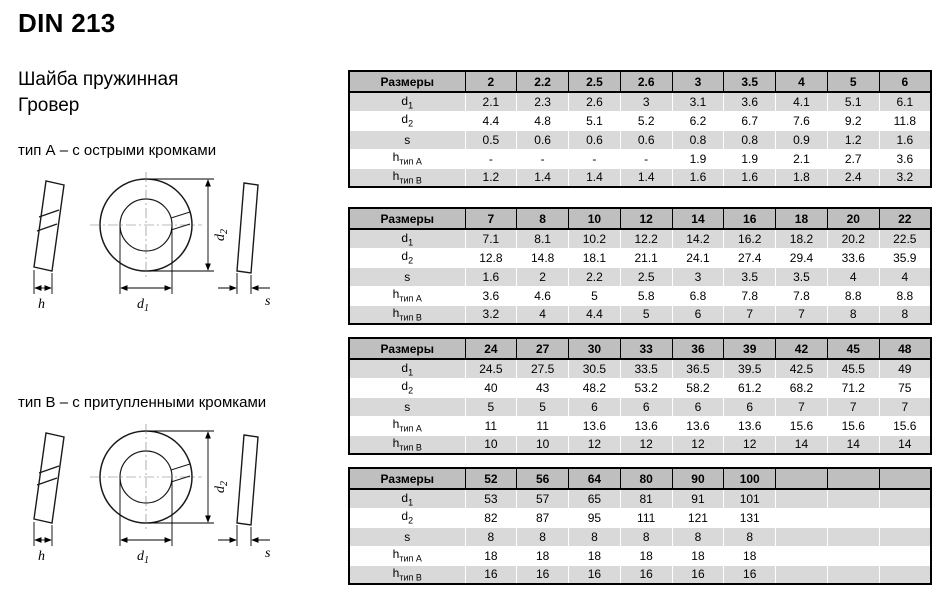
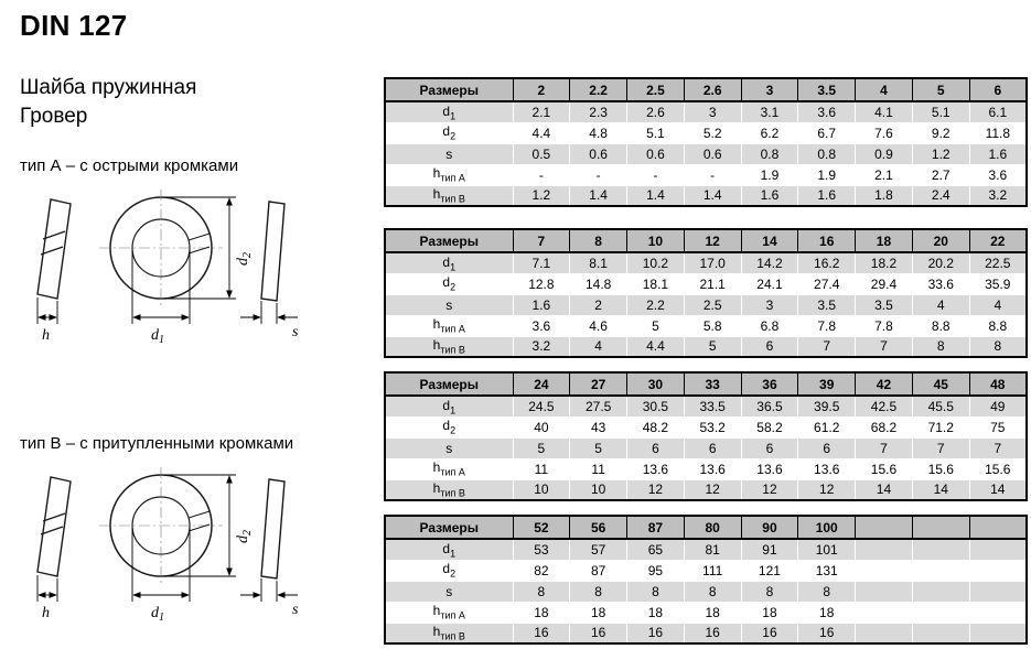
- DIN 213
+ DIN 127
  Шайба пружинная
  Гровер
  тип А – с острыми кромками
  h
  d1
  s
  тип В – с притупленными кромками
  h
  d1
  s
  Размеры	2	2.2	2.5	2.6	3	3.5	4	5	6
  d1	2.1	2.3	2.6	3	3.1	3.6	4.1	5.1	6.1
  d2	4.4	4.8	5.1	5.2	6.2	6.7	7.6	9.2	11.8
  s	0.5	0.6	0.6	0.6	0.8	0.8	0.9	1.2	1.6
  hтип А	-	-	-	-	1.9	1.9	2.1	2.7	3.6
  hтип В	1.2	1.4	1.4	1.4	1.6	1.6	1.8	2.4	3.2
  Размеры	7	8	10	12	14	16	18	20	22
- d1	7.1	8.1	10.2	12.2	14.2	16.2	18.2	20.2	22.5
+ d1	7.1	8.1	10.2	17.0	14.2	16.2	18.2	20.2	22.5
  d2	12.8	14.8	18.1	21.1	24.1	27.4	29.4	33.6	35.9
  s	1.6	2	2.2	2.5	3	3.5	3.5	4	4
  hтип А	3.6	4.6	5	5.8	6.8	7.8	7.8	8.8	8.8
  hтип В	3.2	4	4.4	5	6	7	7	8	8
  Размеры	24	27	30	33	36	39	42	45	48
  d1	24.5	27.5	30.5	33.5	36.5	39.5	42.5	45.5	49
  d2	40	43	48.2	53.2	58.2	61.2	68.2	71.2	75
  s	5	5	6	6	6	6	7	7	7
  hтип А	11	11	13.6	13.6	13.6	13.6	15.6	15.6	15.6
  hтип В	10	10	12	12	12	12	14	14	14
- Размеры	52	56	64	80	90	100
+ Размеры	52	56	87	80	90	100
  d1	53	57	65	81	91	101
  d2	82	87	95	111	121	131
  s	8	8	8	8	8	8
  hтип А	18	18	18	18	18	18
  hтип В	16	16	16	16	16	16
